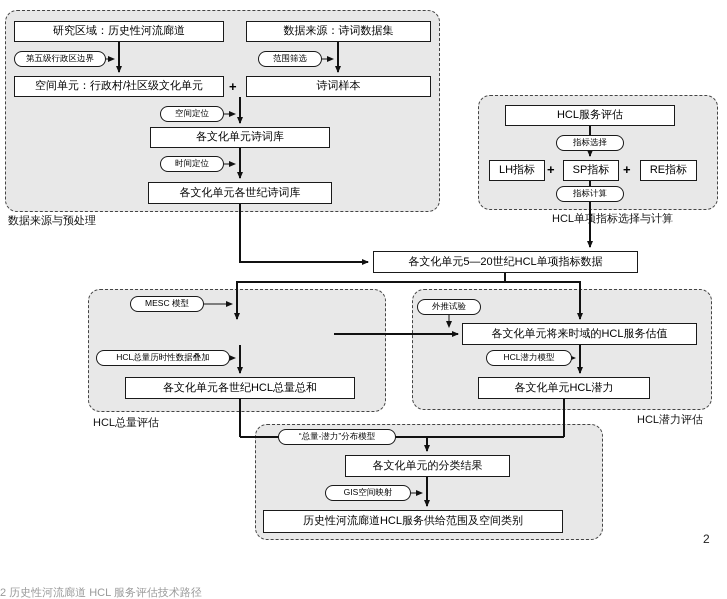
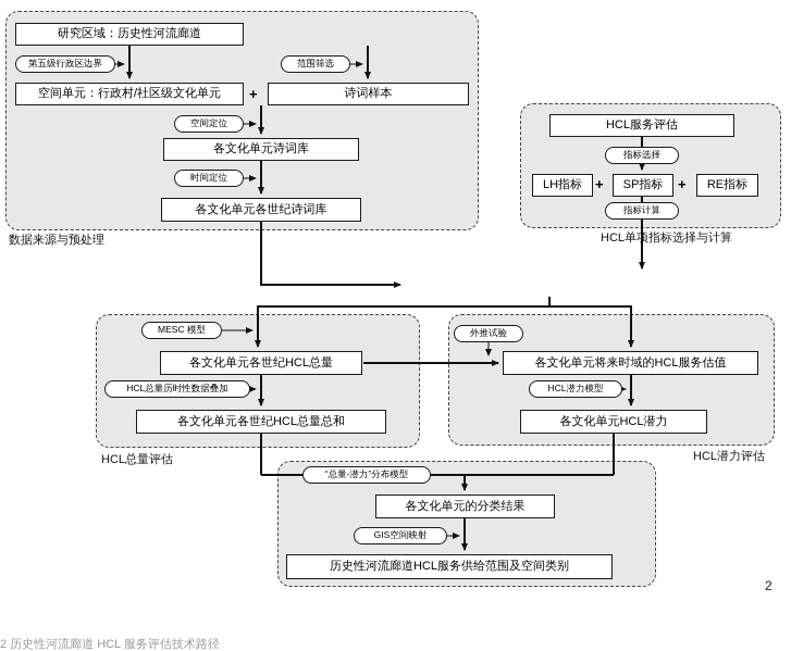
  研究区域：历史性河流廊道
- 数据来源：诗词数据集
  第五级行政区边界
  范围筛选
  空间单元：行政村/社区级文化单元
  +
  诗词样本
  空间定位
  各文化单元诗词库
  时间定位
  各文化单元各世纪诗词库
  数据来源与预处理
  HCL服务评估
  指标选择
  LH指标
  +
  SP指标
  +
  RE指标
  指标计算
  HCL单项指标选择与计算
- 各文化单元5—20世纪HCL单项指标数据
  MESC 模型
+ 各文化单元各世纪HCL总量
  HCL总量历时性数据叠加
  各文化单元各世纪HCL总量总和
  HCL总量评估
  外推试验
  各文化单元将来时域的HCL服务估值
  HCL潜力模型
  各文化单元HCL潜力
  HCL潜力评估
  “总量-潜力”分布模型
  各文化单元的分类结果
  GIS空间映射
  历史性河流廊道HCL服务供给范围及空间类别
  2
  2 历史性河流廊道 HCL 服务评估技术路径
